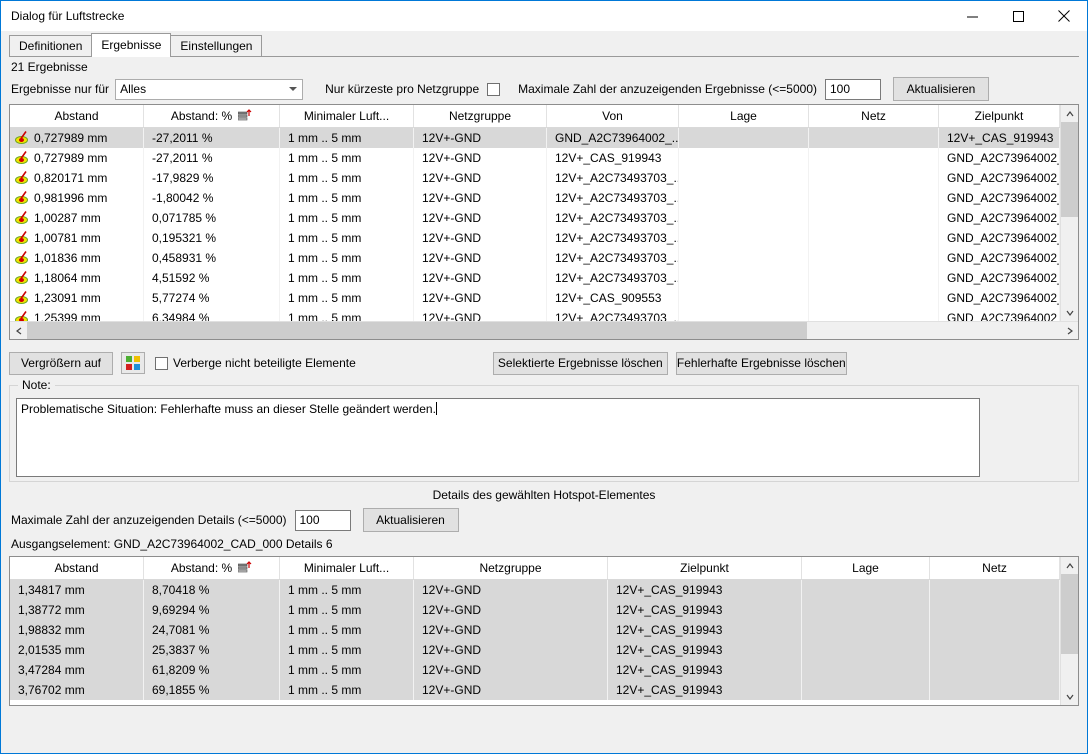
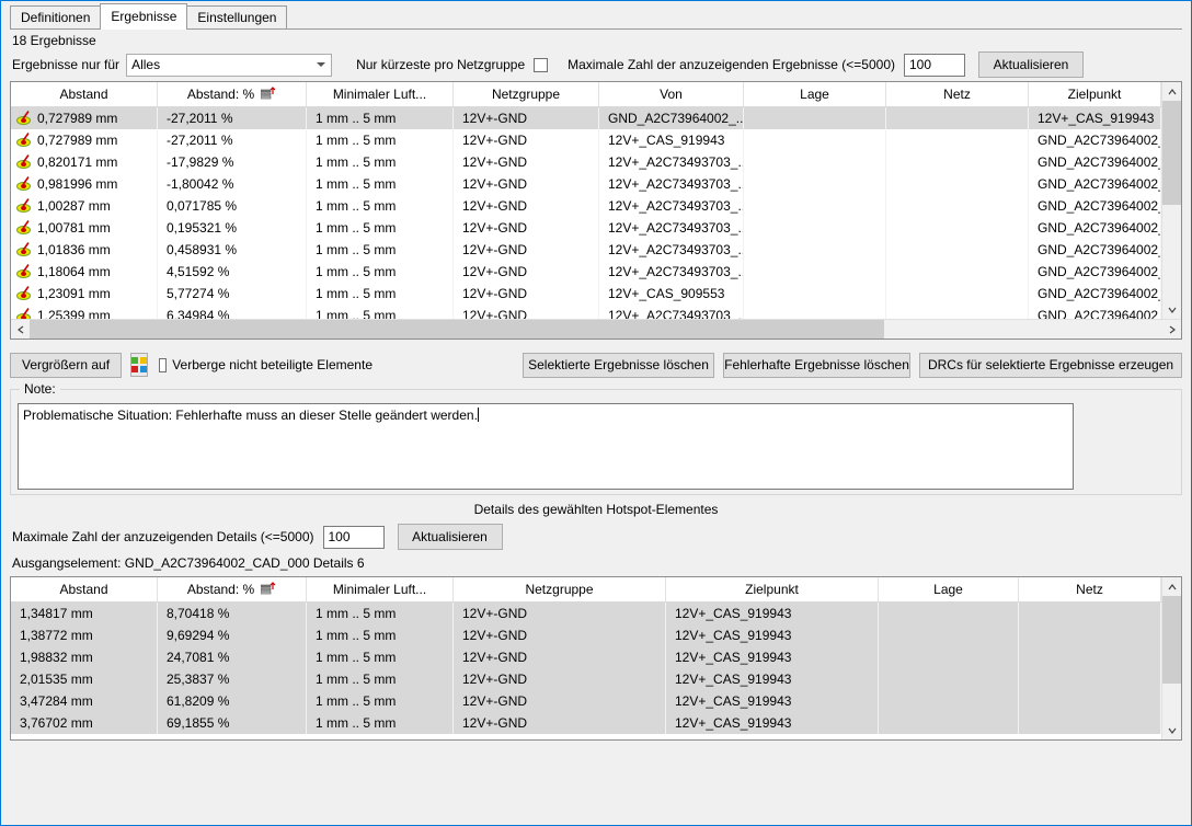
- Dialog für Luftstrecke
  Definitionen
  Ergebnisse
  Einstellungen
- 21 Ergebnisse
+ 18 Ergebnisse
  Ergebnisse nur für
  Alles
  Nur kürzeste pro Netzgruppe
  Maximale Zahl der anzuzeigenden Ergebnisse (<=5000)
  100
  Aktualisieren
  Abstand
  Abstand: %
  Minimaler Luft...
  Netzgruppe
  Von
  Lage
  Netz
  Zielpunkt
  0,727989 mm
  -27,2011 %
  1 mm .. 5 mm
  12V+-GND
  GND_A2C73964002_..
  12V+_CAS_919943
  0,727989 mm
  -27,2011 %
  1 mm .. 5 mm
  12V+-GND
  12V+_CAS_919943
  GND_A2C73964002
  0,820171 mm
  -17,9829 %
  1 mm .. 5 mm
  12V+-GND
  12V+_A2C73493703_..
  GND_A2C73964002
  0,981996 mm
  -1,80042 %
  1 mm .. 5 mm
  12V+-GND
  12V+_A2C73493703_..
  GND_A2C73964002
  1,00287 mm
  0,071785 %
  1 mm .. 5 mm
  12V+-GND
  12V+_A2C73493703_..
  GND_A2C73964002
  1,00781 mm
  0,195321 %
  1 mm .. 5 mm
  12V+-GND
  12V+_A2C73493703_..
  GND_A2C73964002
  1,01836 mm
  0,458931 %
  1 mm .. 5 mm
  12V+-GND
  12V+_A2C73493703_..
  GND_A2C73964002
  1,18064 mm
  4,51592 %
  1 mm .. 5 mm
  12V+-GND
  12V+_A2C73493703_..
  GND_A2C73964002
  1,23091 mm
  5,77274 %
  1 mm .. 5 mm
  12V+-GND
  12V+_CAS_909553
  GND_A2C73964002
  1,25399 mm
  6,34984 %
  1 mm .. 5 mm
  12V+-GND
  12V+_A2C73493703_..
  GND_A2C73964002
  Vergrößern auf
  Verberge nicht beteiligte Elemente
  Selektierte Ergebnisse löschen
  Fehlerhafte Ergebnisse löschen
+ DRCs für selektierte Ergebnisse erzeugen
  Note:
  Problematische Situation: Fehlerhafte muss an dieser Stelle geändert werden.
  Details des gewählten Hotspot-Elementes
  Maximale Zahl der anzuzeigenden Details (<=5000)
  100
  Aktualisieren
  Ausgangselement: GND_A2C73964002_CAD_000 Details 6
  Abstand
  Abstand: %
  Minimaler Luft...
  Netzgruppe
  Zielpunkt
  Lage
  Netz
  1,34817 mm
  8,70418 %
  1 mm .. 5 mm
  12V+-GND
  12V+_CAS_919943
  1,38772 mm
  9,69294 %
  1 mm .. 5 mm
  12V+-GND
  12V+_CAS_919943
  1,98832 mm
  24,7081 %
  1 mm .. 5 mm
  12V+-GND
  12V+_CAS_919943
  2,01535 mm
  25,3837 %
  1 mm .. 5 mm
  12V+-GND
  12V+_CAS_919943
  3,47284 mm
  61,8209 %
  1 mm .. 5 mm
  12V+-GND
  12V+_CAS_919943
  3,76702 mm
  69,1855 %
  1 mm .. 5 mm
  12V+-GND
  12V+_CAS_919943
